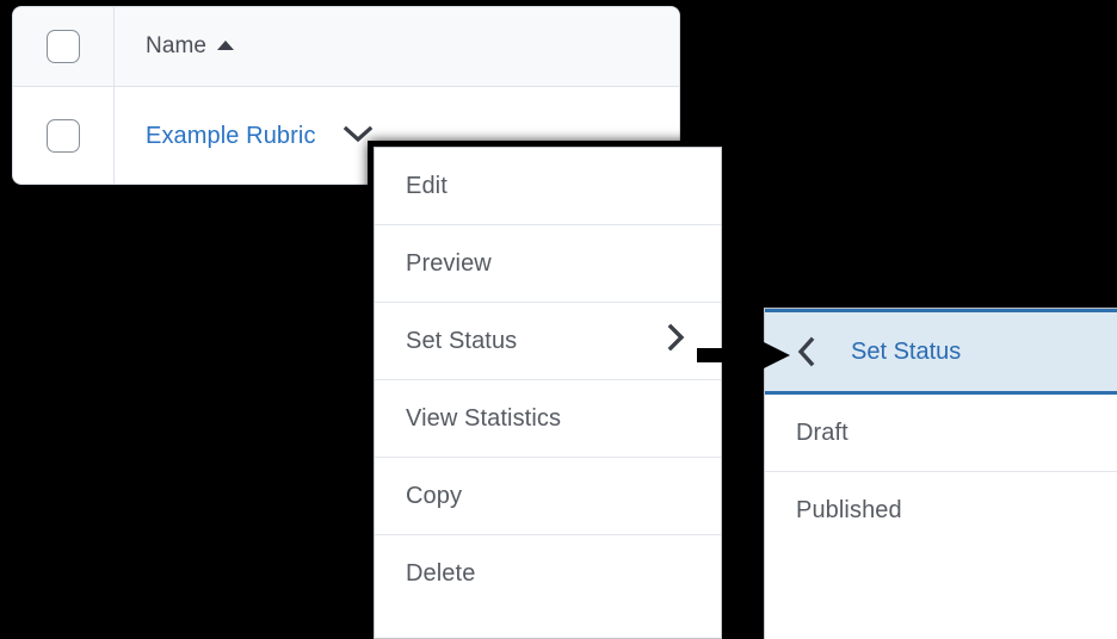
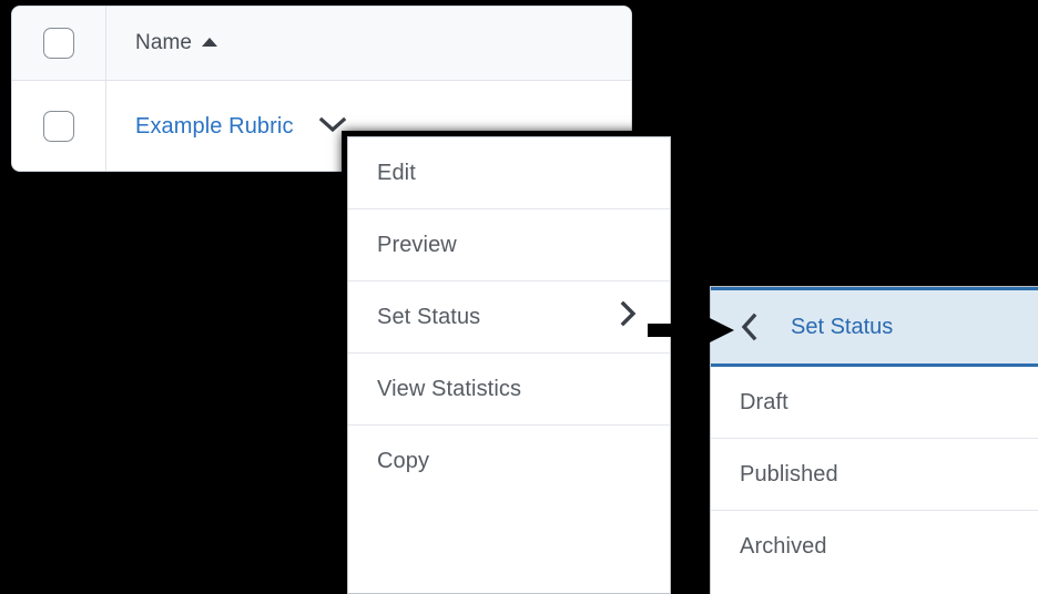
  Name
  Example Rubric
  Edit
  Preview
  Set Status
  View Statistics
  Copy
- Delete
  Set Status
  Draft
  Published
+ Archived
